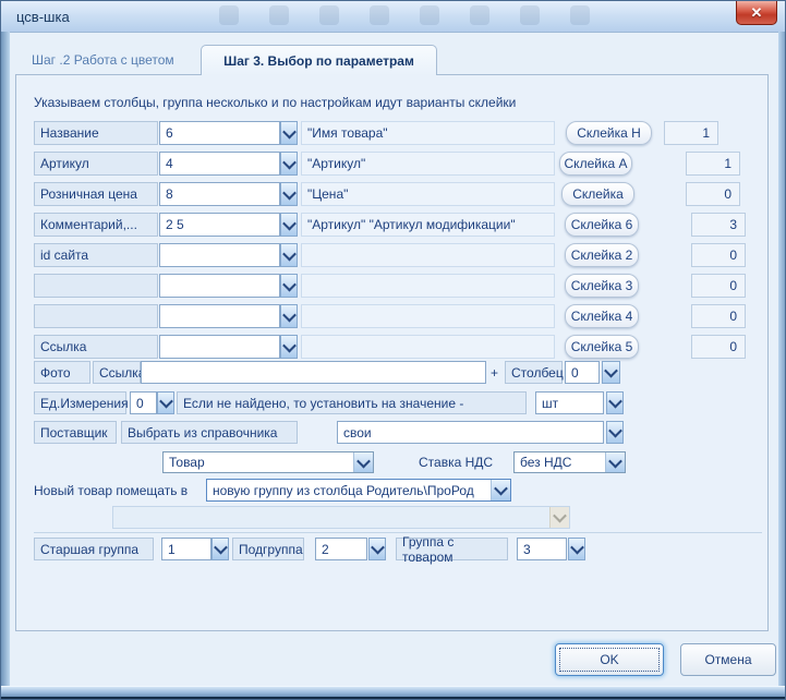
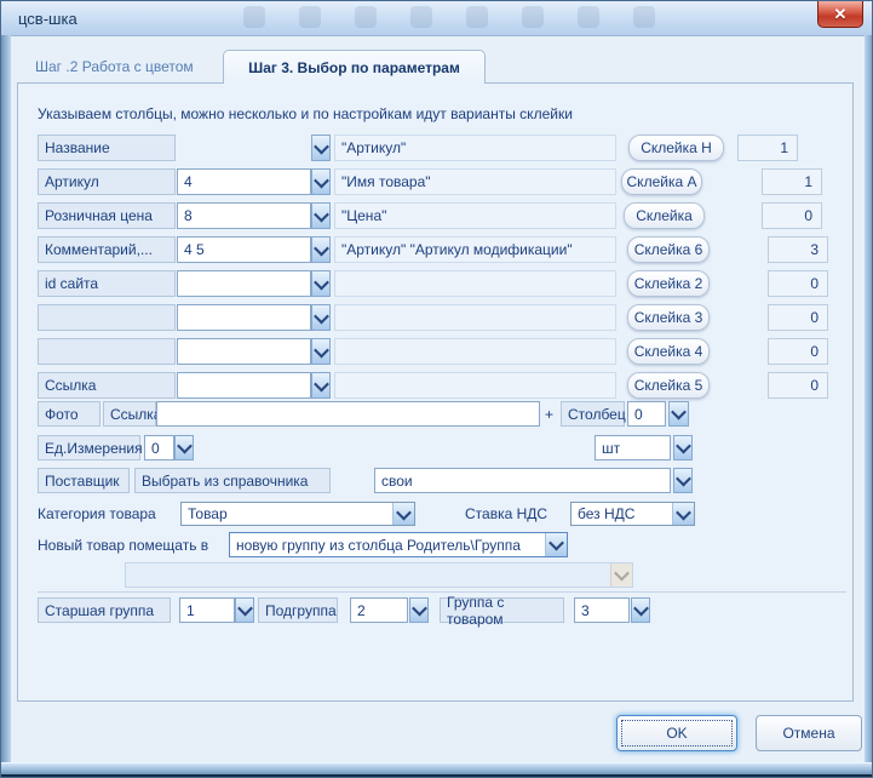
  цсв-шка
  ✕
  Шаг .2 Работа с цветом
  Шаг 3. Выбор по параметрам
- Указываем столбцы, группа несколько и по настройкам идут варианты склейки
+ Указываем столбцы, можно несколько и по настройкам идут варианты склейки
  Название
- 6
- "Имя товара"
+ "Артикул"
  Склейка Н
  1
  Артикул
  4
- "Артикул"
+ "Имя товара"
  Склейка А
  1
  Розничная цена
  8
  "Цена"
  Склейка
  0
  Комментарий,...
- 2 5
+ 4 5
  "Артикул" "Артикул модификации"
  Склейка 6
  3
  id сайта
  Склейка 2
  0
  Склейка 3
  0
  Склейка 4
  0
  Ссылка
  Склейка 5
  0
  Фото
  Ссылк
  +
  Столбец
  0
  Ед.Измерения
  0
- Если не найдено, то установить на значение -
  шт
  Поставщик
  Выбрать из справочника
  свои
+ Категория товара
  Товар
  Ставка НДС
  без НДС
  Новый товар помещать в
- новую группу из столбца Родитель\ПроРод
+ новую группу из столбца Родитель\Группа
  Старшая группа
  1
  Подгруппа
  2
  Группа с товаром
  3
  OK
  Отмена
